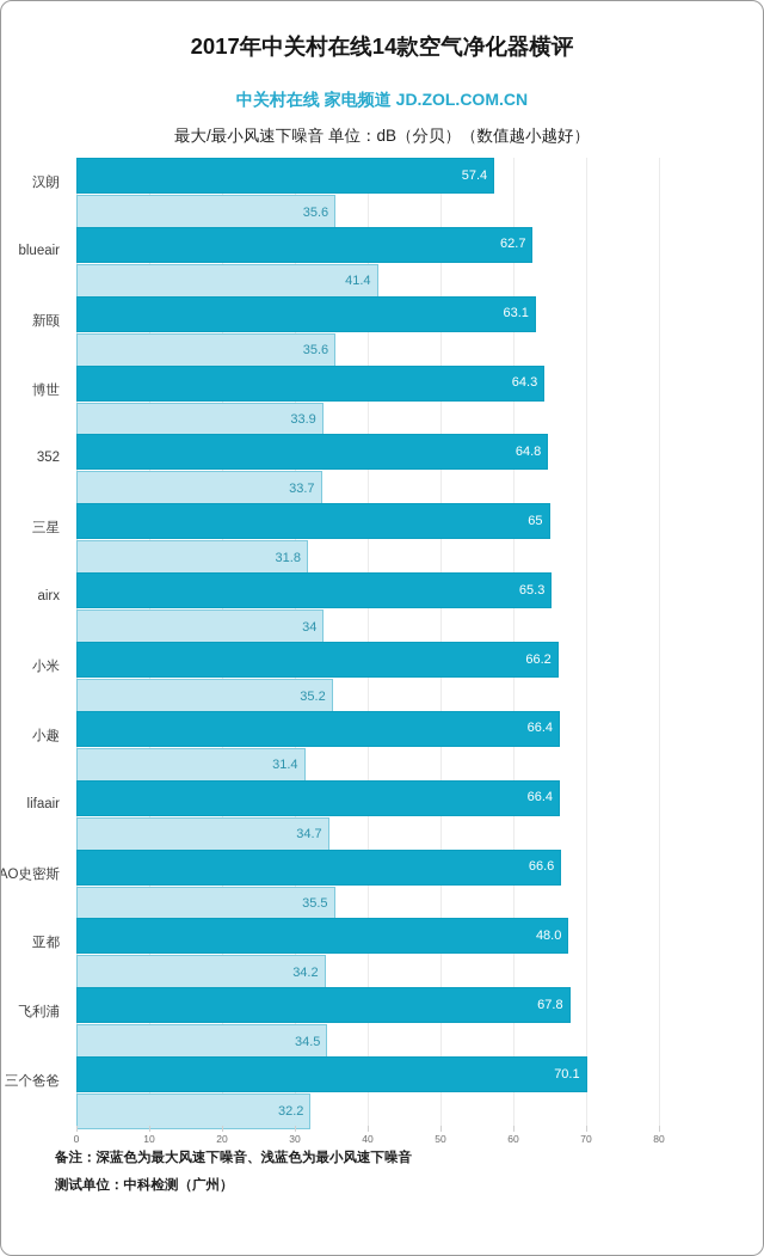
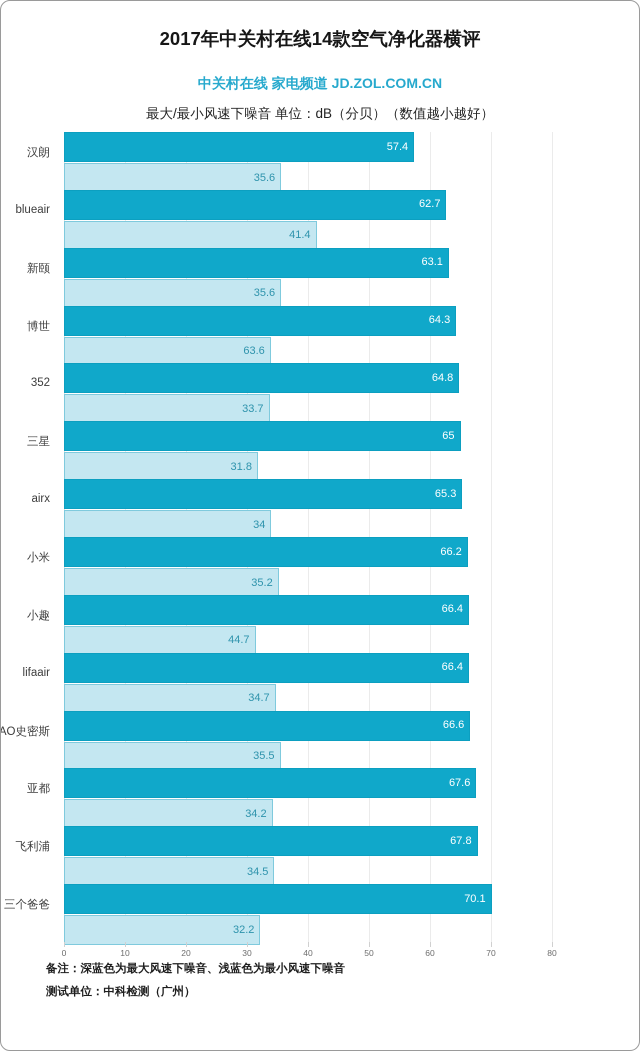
  2017年中关村在线14款空气净化器横评
  中关村在线 家电频道 JD.ZOL.COM.CN
  最大/最小风速下噪音 单位：dB（分贝）（数值越小越好）
  57.4
  35.6
  62.7
  41.4
  63.1
  35.6
  64.3
- 33.9
+ 63.6
  64.8
  33.7
  65
  31.8
  65.3
  34
  66.2
  35.2
  66.4
- 31.4
+ 44.7
  66.4
  34.7
  66.6
  35.5
- 48.0
+ 67.6
  34.2
  67.8
  34.5
  70.1
  32.2
  0
  10
  20
  30
  40
  50
  60
  70
  80
  备注：深蓝色为最大风速下噪音、浅蓝色为最小风速下噪音
  测试单位：中科检测（广州）
  汉朗
  blueair
  新颐
  博世
  352
  三星
  airx
  小米
  小趣
  lifaair
  AO史密斯
  亚都
  飞利浦
  三个爸爸
